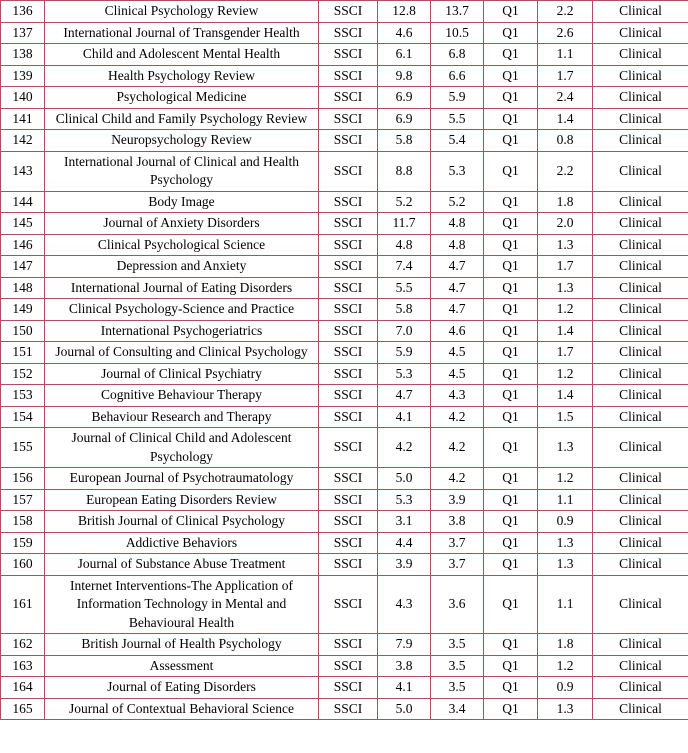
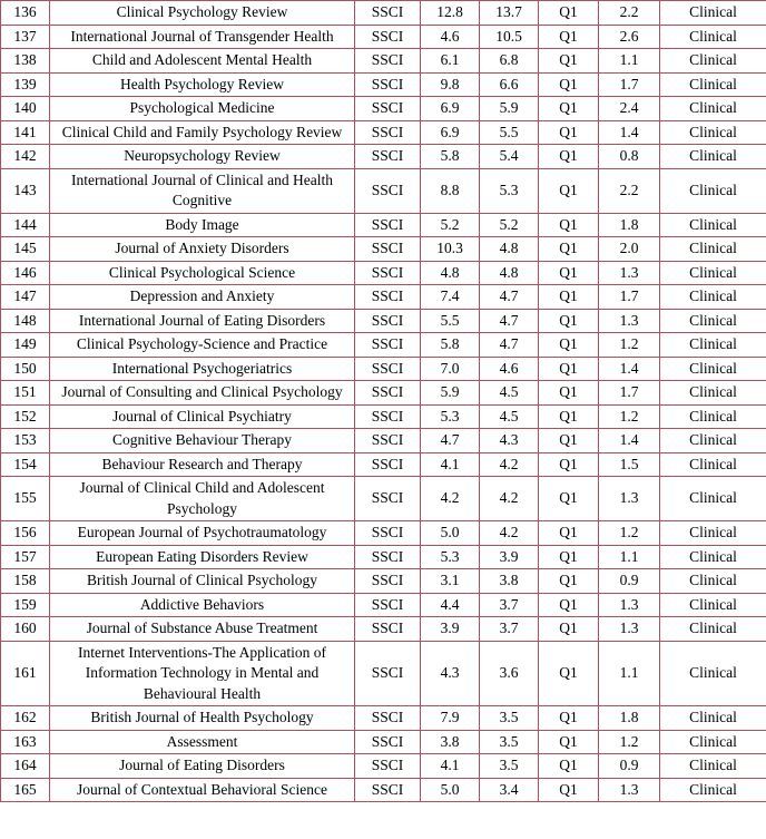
  136	Clinical Psychology Review	SSCI	12.8	13.7	Q1	2.2	Clinical
  137	International Journal of Transgender Health	SSCI	4.6	10.5	Q1	2.6	Clinical
  138	Child and Adolescent Mental Health	SSCI	6.1	6.8	Q1	1.1	Clinical
  139	Health Psychology Review	SSCI	9.8	6.6	Q1	1.7	Clinical
  140	Psychological Medicine	SSCI	6.9	5.9	Q1	2.4	Clinical
  141	Clinical Child and Family Psychology Review	SSCI	6.9	5.5	Q1	1.4	Clinical
  142	Neuropsychology Review	SSCI	5.8	5.4	Q1	0.8	Clinical
- 143	International Journal of Clinical and Health Psychology	SSCI	8.8	5.3	Q1	2.2	Clinical
+ 143	International Journal of Clinical and Health Cognitive	SSCI	8.8	5.3	Q1	2.2	Clinical
  144	Body Image	SSCI	5.2	5.2	Q1	1.8	Clinical
- 145	Journal of Anxiety Disorders	SSCI	11.7	4.8	Q1	2.0	Clinical
+ 145	Journal of Anxiety Disorders	SSCI	10.3	4.8	Q1	2.0	Clinical
  146	Clinical Psychological Science	SSCI	4.8	4.8	Q1	1.3	Clinical
  147	Depression and Anxiety	SSCI	7.4	4.7	Q1	1.7	Clinical
  148	International Journal of Eating Disorders	SSCI	5.5	4.7	Q1	1.3	Clinical
  149	Clinical Psychology-Science and Practice	SSCI	5.8	4.7	Q1	1.2	Clinical
  150	International Psychogeriatrics	SSCI	7.0	4.6	Q1	1.4	Clinical
  151	Journal of Consulting and Clinical Psychology	SSCI	5.9	4.5	Q1	1.7	Clinical
  152	Journal of Clinical Psychiatry	SSCI	5.3	4.5	Q1	1.2	Clinical
  153	Cognitive Behaviour Therapy	SSCI	4.7	4.3	Q1	1.4	Clinical
  154	Behaviour Research and Therapy	SSCI	4.1	4.2	Q1	1.5	Clinical
  155	Journal of Clinical Child and Adolescent Psychology	SSCI	4.2	4.2	Q1	1.3	Clinical
  156	European Journal of Psychotraumatology	SSCI	5.0	4.2	Q1	1.2	Clinical
  157	European Eating Disorders Review	SSCI	5.3	3.9	Q1	1.1	Clinical
  158	British Journal of Clinical Psychology	SSCI	3.1	3.8	Q1	0.9	Clinical
  159	Addictive Behaviors	SSCI	4.4	3.7	Q1	1.3	Clinical
  160	Journal of Substance Abuse Treatment	SSCI	3.9	3.7	Q1	1.3	Clinical
  161	Internet Interventions-The Application of Information Technology in Mental and Behavioural Health	SSCI	4.3	3.6	Q1	1.1	Clinical
  162	British Journal of Health Psychology	SSCI	7.9	3.5	Q1	1.8	Clinical
  163	Assessment	SSCI	3.8	3.5	Q1	1.2	Clinical
  164	Journal of Eating Disorders	SSCI	4.1	3.5	Q1	0.9	Clinical
  165	Journal of Contextual Behavioral Science	SSCI	5.0	3.4	Q1	1.3	Clinical
